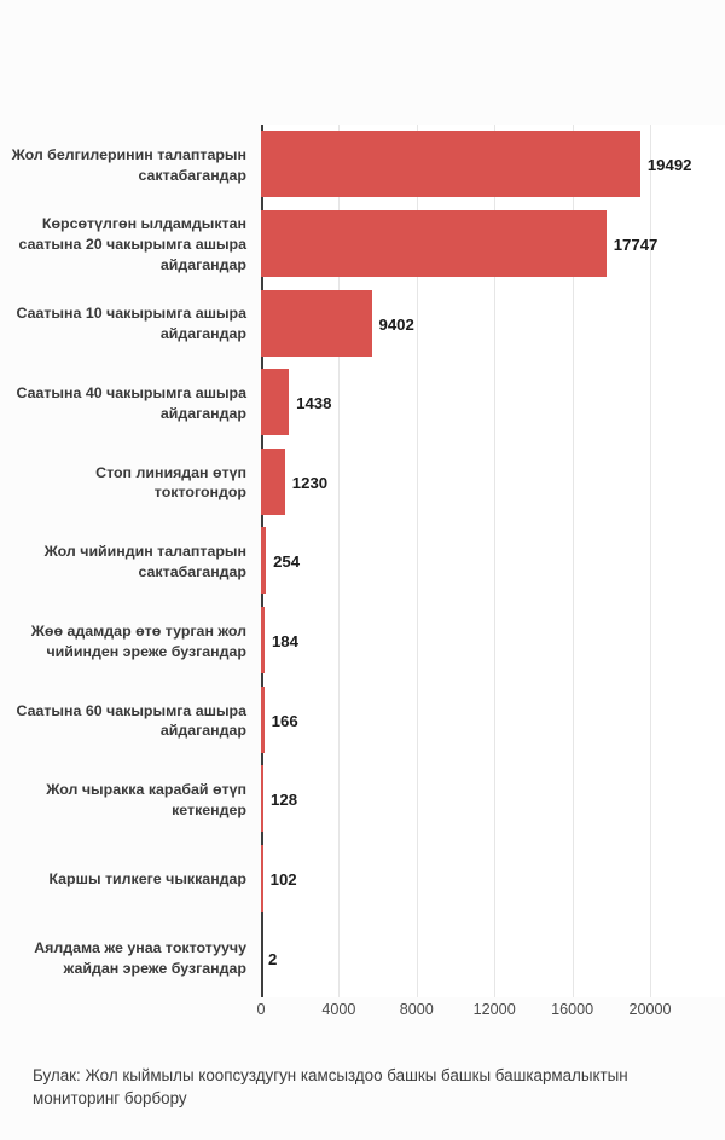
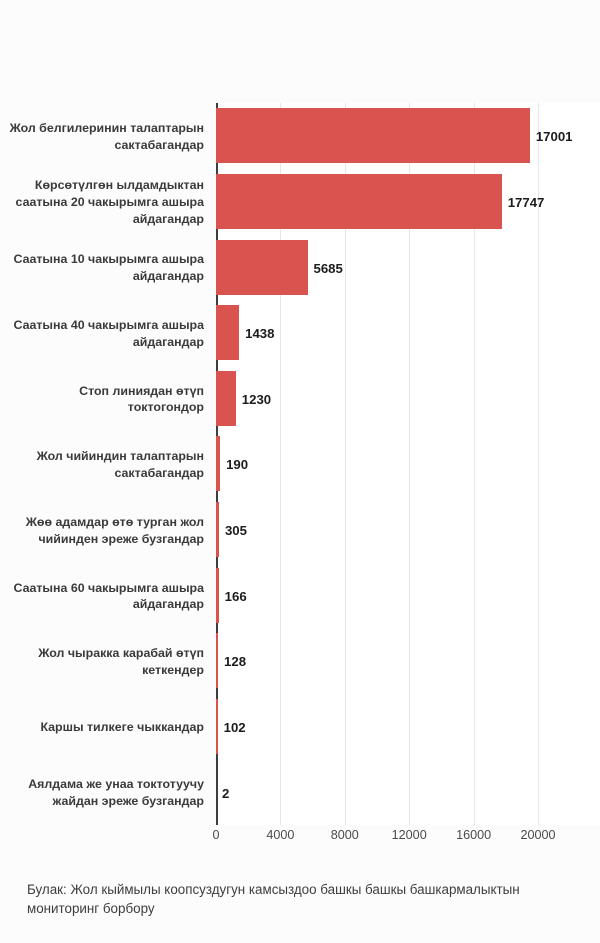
  Жол белгилеринин талаптарын
  сактабагандар
- 19492
+ 17001
  Көрсөтүлгөн ылдамдыктан
  саатына 20 чакырымга ашыра
  айдагандар
  17747
  Саатына 10 чакырымга ашыра
  айдагандар
- 9402
+ 5685
  Саатына 40 чакырымга ашыра
  айдагандар
  1438
  Стоп линиядан өтүп
  токтогондор
  1230
  Жол чийиндин талаптарын
  сактабагандар
- 254
+ 190
  Жөө адамдар өтө турган жол
  чийинден эреже бузгандар
- 184
+ 305
  Саатына 60 чакырымга ашыра
  айдагандар
  166
  Жол чыракка карабай өтүп
  кеткендер
  128
  Каршы тилкеге чыккандар
  102
  Аялдама же унаа токтотуучу
  жайдан эреже бузгандар
  2
  0
  4000
  8000
  12000
  16000
  20000
  Булак: Жол кыймылы коопсуздугун камсыздоо башкы башкы башкармалыктын мониторинг борбору
